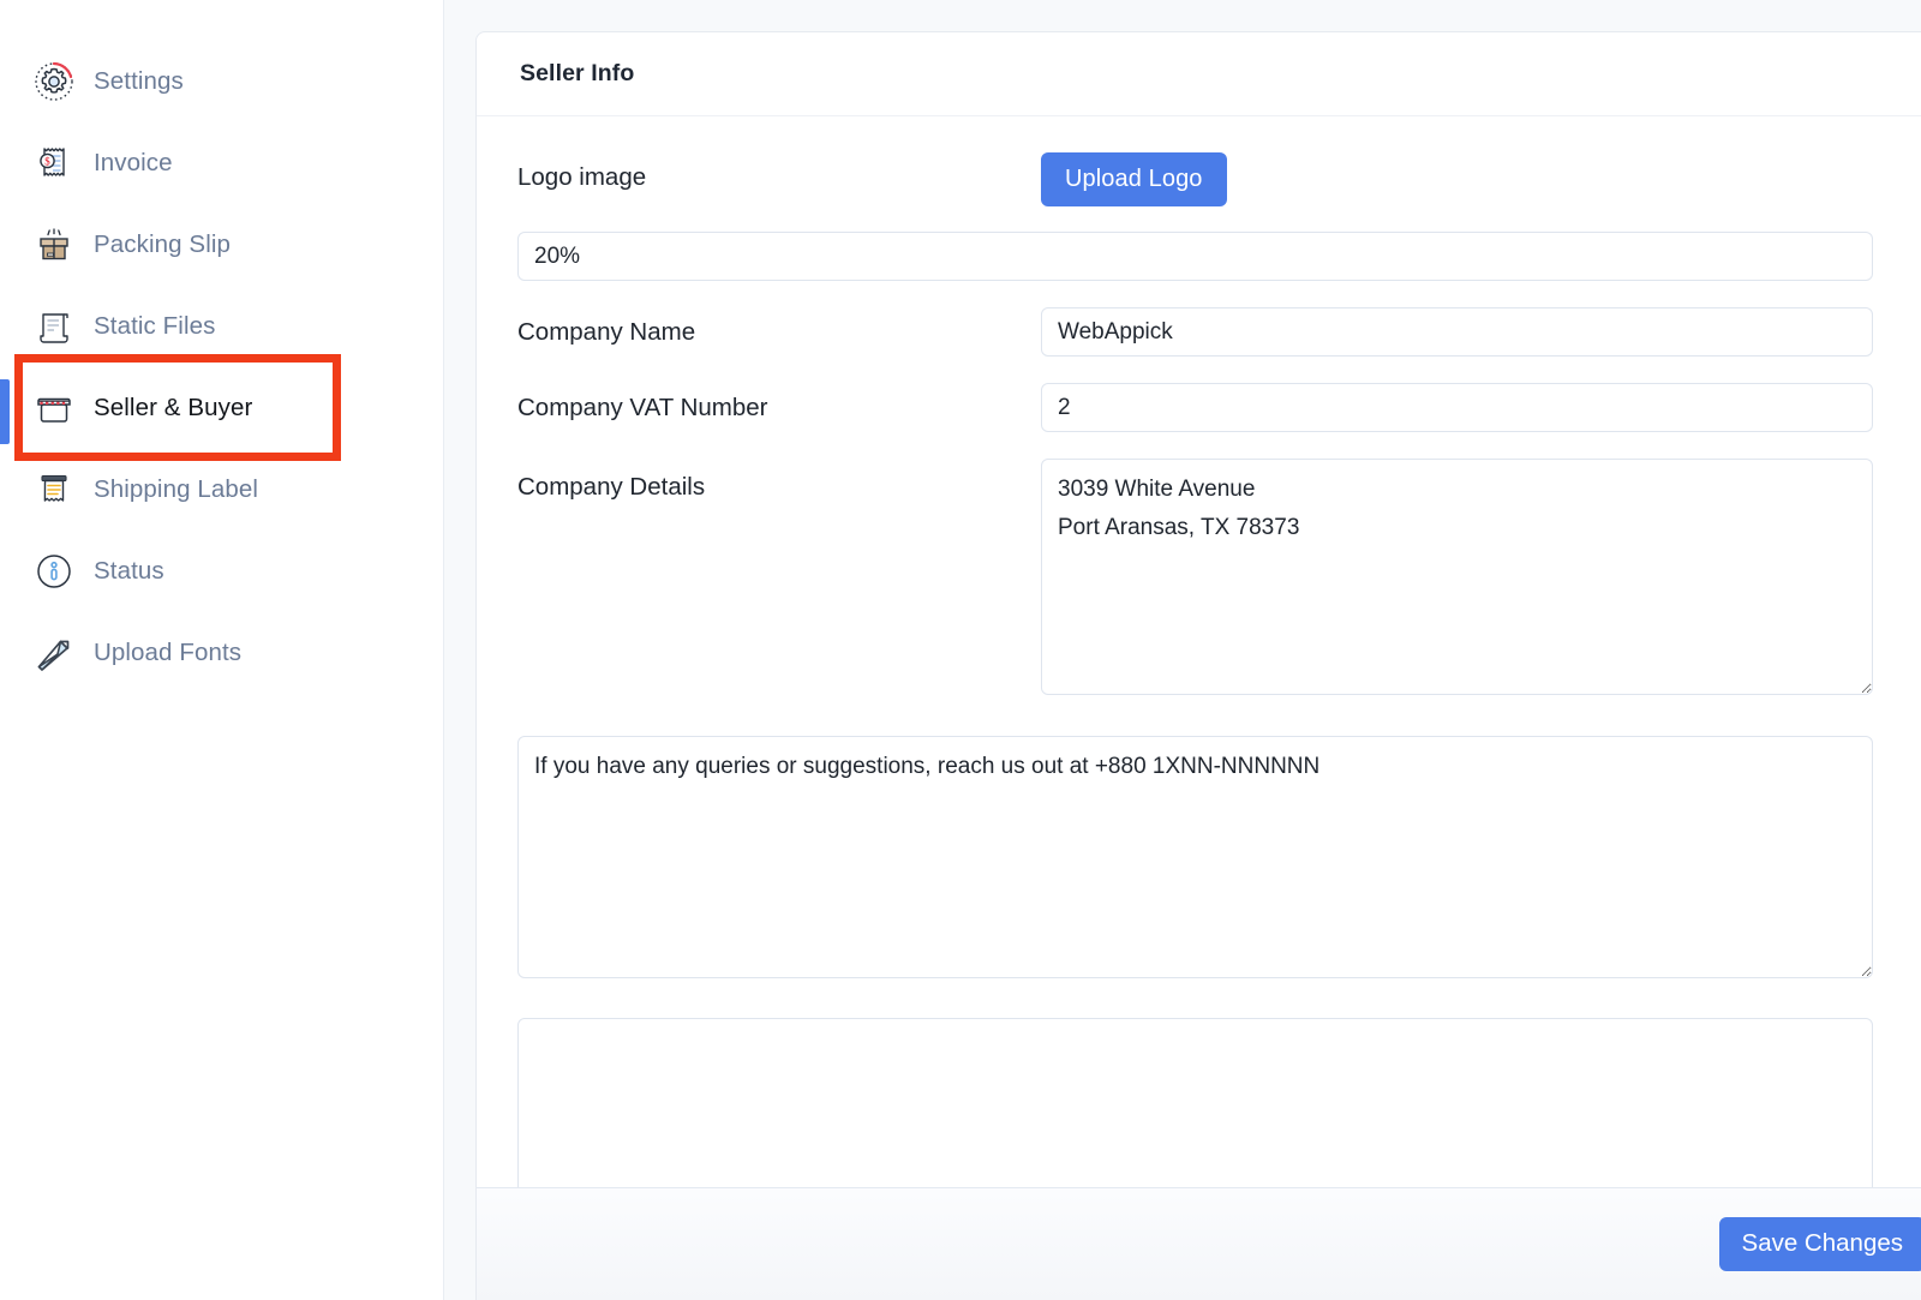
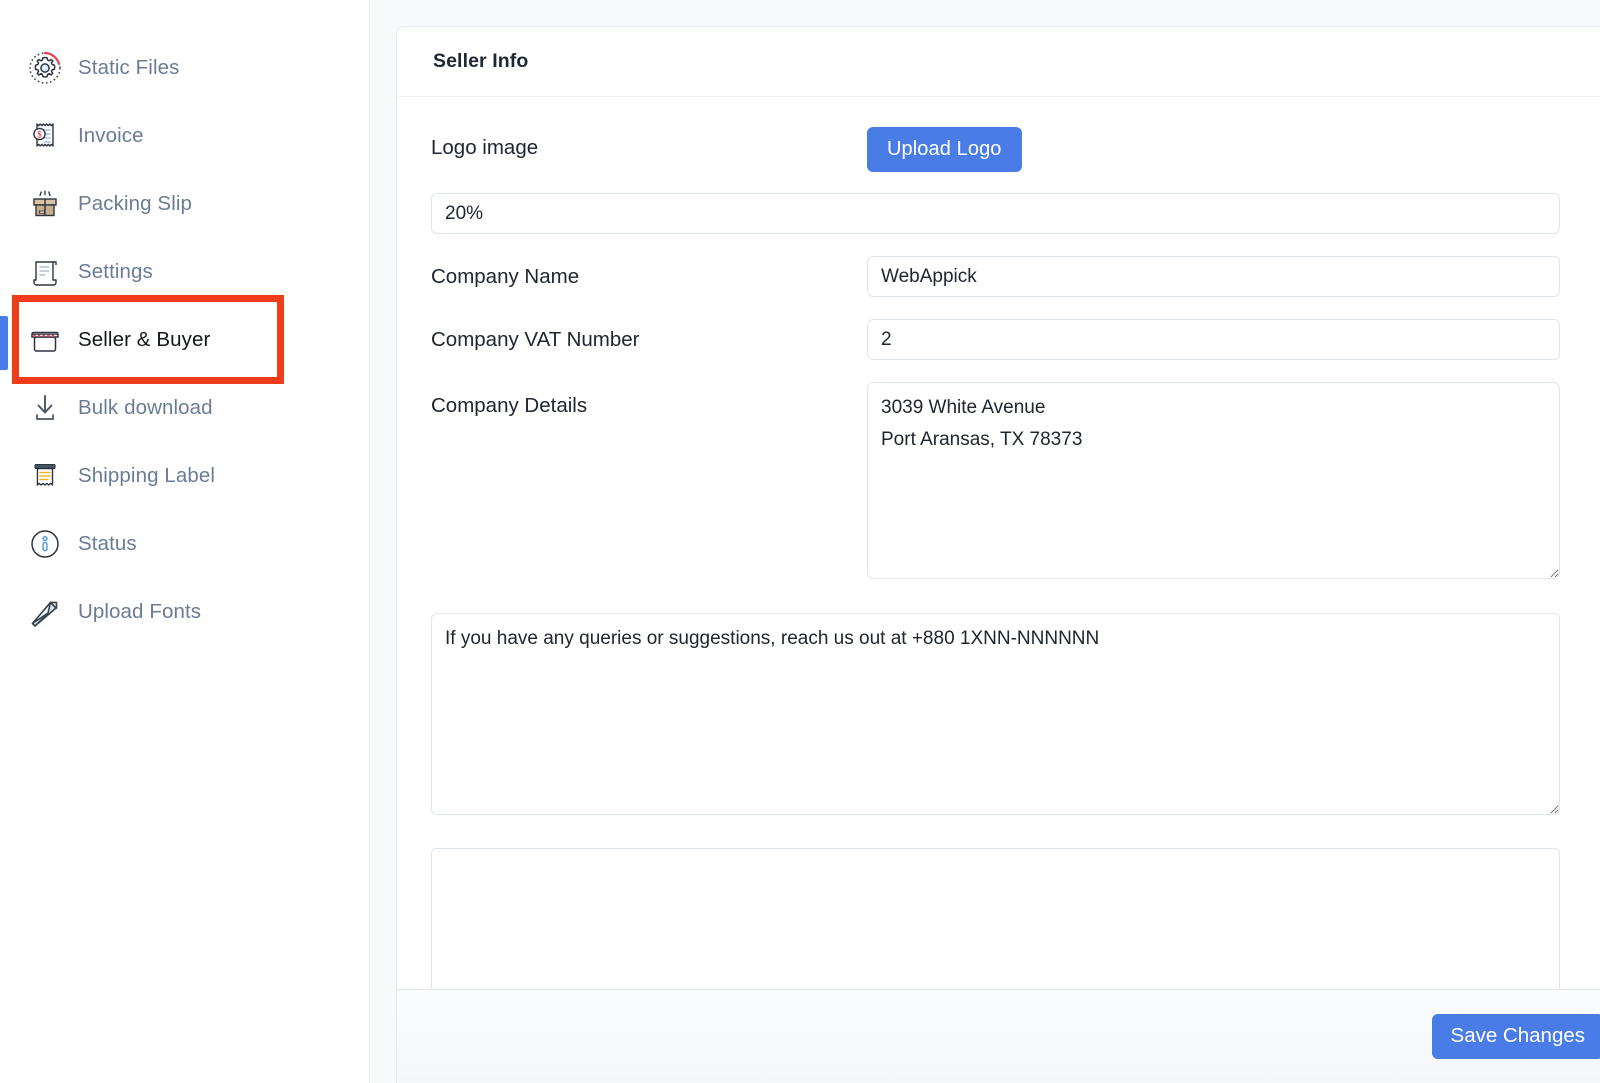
- Settings
+ Static Files
  $
  Invoice
  Packing Slip
- Static Files
+ Settings
  Seller & Buyer
+ Bulk download
  Shipping Label
  Status
  Upload Fonts
  Seller Info
  Logo image
  Upload Logo
  20%
  Company Name
  WebAppick
  Company VAT Number
  2
  Company Details
  3039 White Avenue
  Port Aransas, TX 78373
  If you have any queries or suggestions, reach us out at +880 1XNN-NNNNNN
  Save Changes
